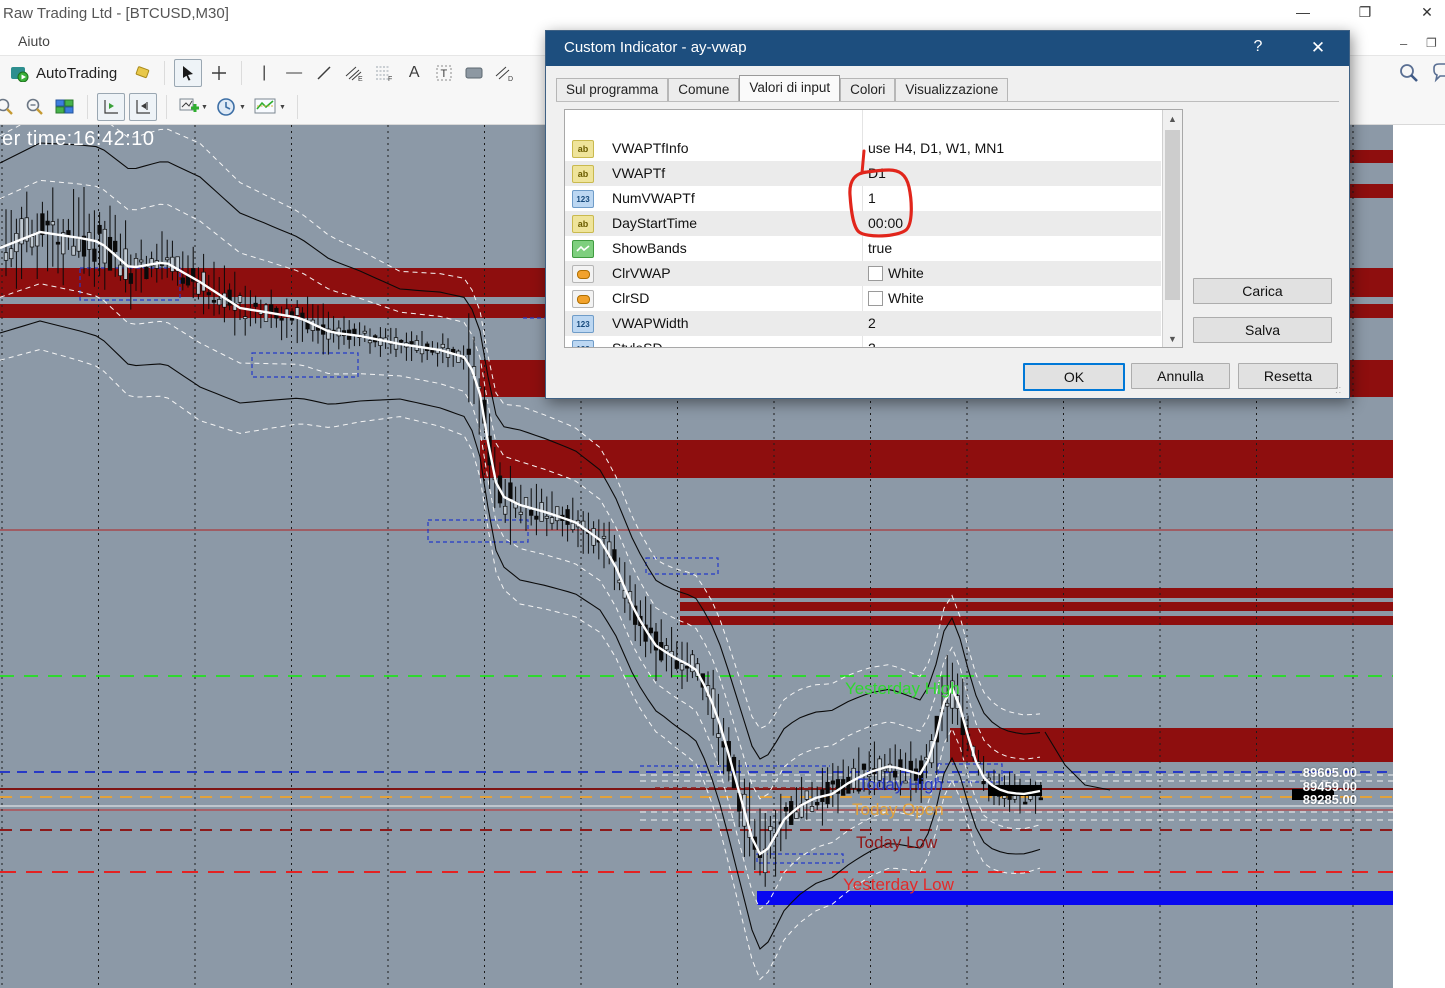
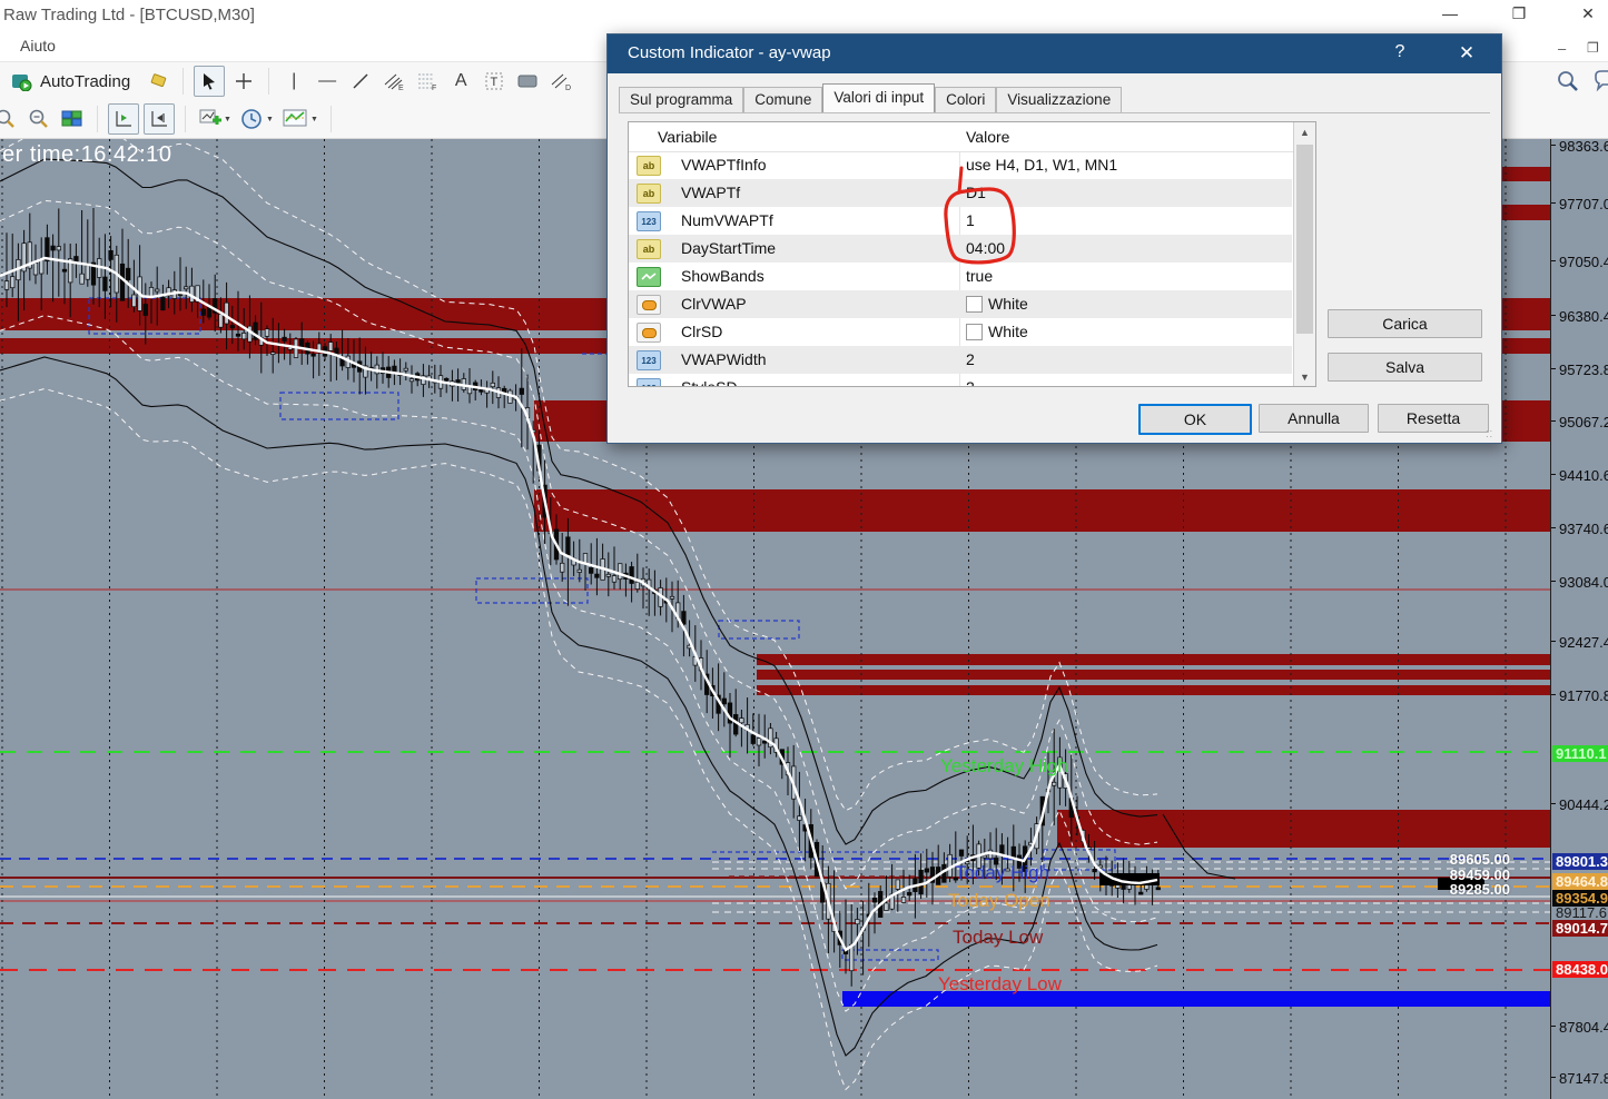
  Raw Trading Ltd - [BTCUSD,M30]
  —
  ❐
  ✕
  Aiuto
  AutoTrading
  |
  —
  A
  T
  –
  ❐
  er time:16:42:10
  Yesterday High
  Today High
  Today Open
  Today Low
  Yesterday Low
  89605.00
  89459.00
  89285.00
+ 98363.6
+ 97707.0
+ 97050.4
+ 96380.4
+ 95723.8
+ 95067.2
+ 94410.6
+ 93740.6
+ 93084.0
+ 92427.4
+ 91770.8
+ 90444.2
+ 87804.4
+ 87147.8
+ 91110.1
+ 89801.3
+ 89464.8
+ 89354.9
+ 89117.6
+ 89014.7
+ 88438.0
  Custom Indicator - ay-vwap
  ?
  ✕
  Sul programma
  Comune
  Valori di input
  Colori
  Visualizzazione
+ Variabile
+ Valore
  ab
  VWAPTfInfo
  use H4, D1, W1, MN1
  ab
  VWAPTf
  D1
  123
  NumVWAPTf
  1
  ab
  DayStartTime
- 00:00
+ 04:00
  ShowBands
  true
  ClrVWAP
  White
  ClrSD
  White
  123
  VWAPWidth
  2
  ▲
  ▼
  Carica
  Salva
  OK
  Annulla
  Resetta
  ∙∙
  ∙∙
